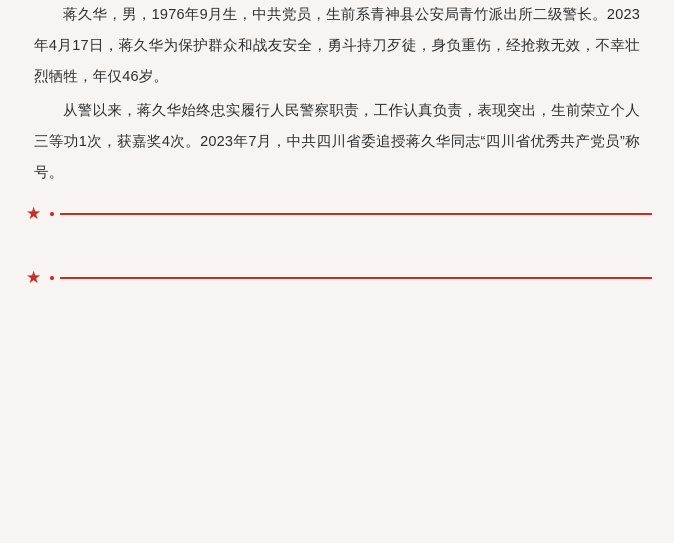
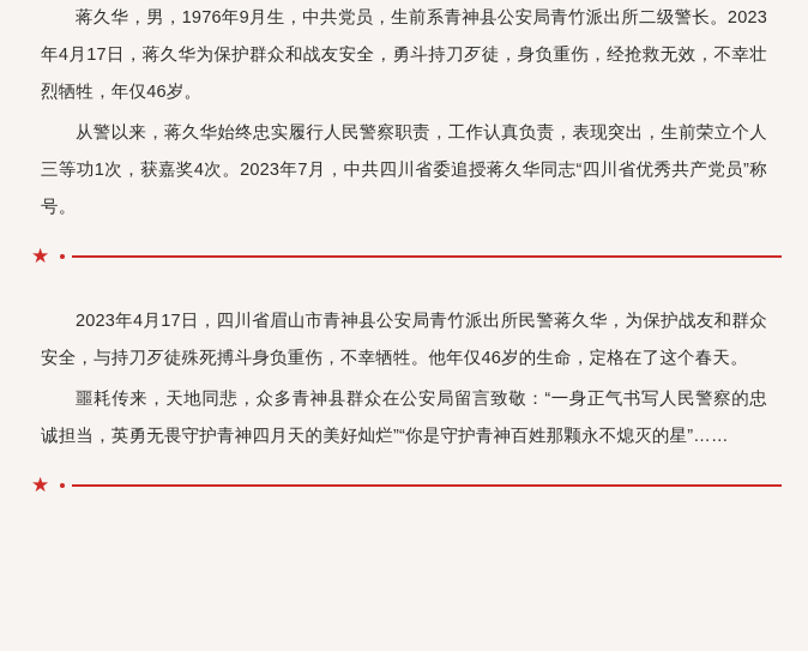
  蒋久华，男，1976年9月生，中共党员，生前系青神县公安局青竹派出所二级警长。2023年4月17日，蒋久华为保护群众和战友安全，勇斗持刀歹徒，身负重伤，经抢救无效，不幸壮烈牺牲，年仅46岁。
  从警以来，蒋久华始终忠实履行人民警察职责，工作认真负责，表现突出，生前荣立个人三等功1次，获嘉奖4次。2023年7月，中共四川省委追授蒋久华同志“四川省优秀共产党员”称号。
  ★
+ 2023年4月17日，四川省眉山市青神县公安局青竹派出所民警蒋久华，为保护战友和群众安全，与持刀歹徒殊死搏斗身负重伤，不幸牺牲。他年仅46岁的生命，定格在了这个春天。
+ 噩耗传来，天地同悲，众多青神县群众在公安局留言致敬：“一身正气书写人民警察的忠诚担当，英勇无畏守护青神四月天的美好灿烂”“你是守护青神百姓那颗永不熄灭的星”……
  ★
